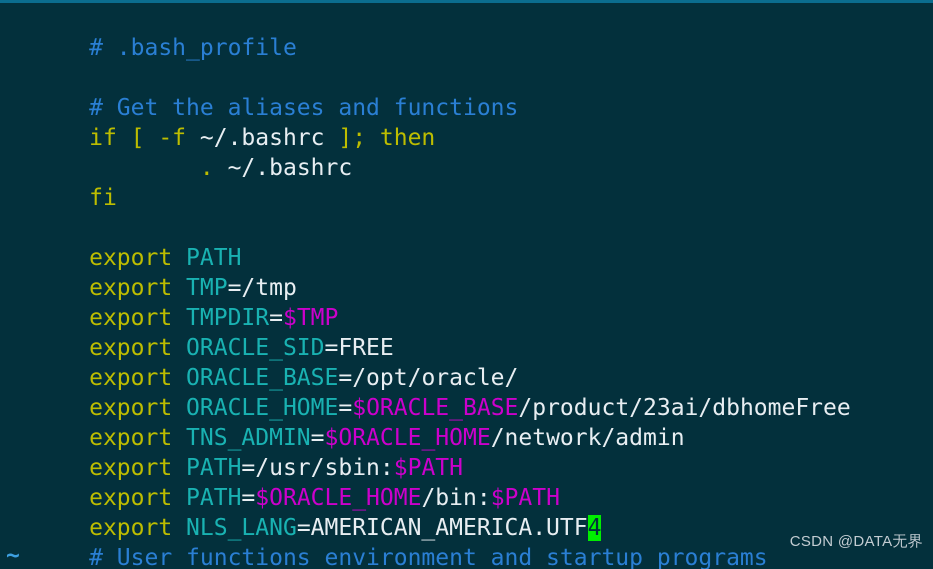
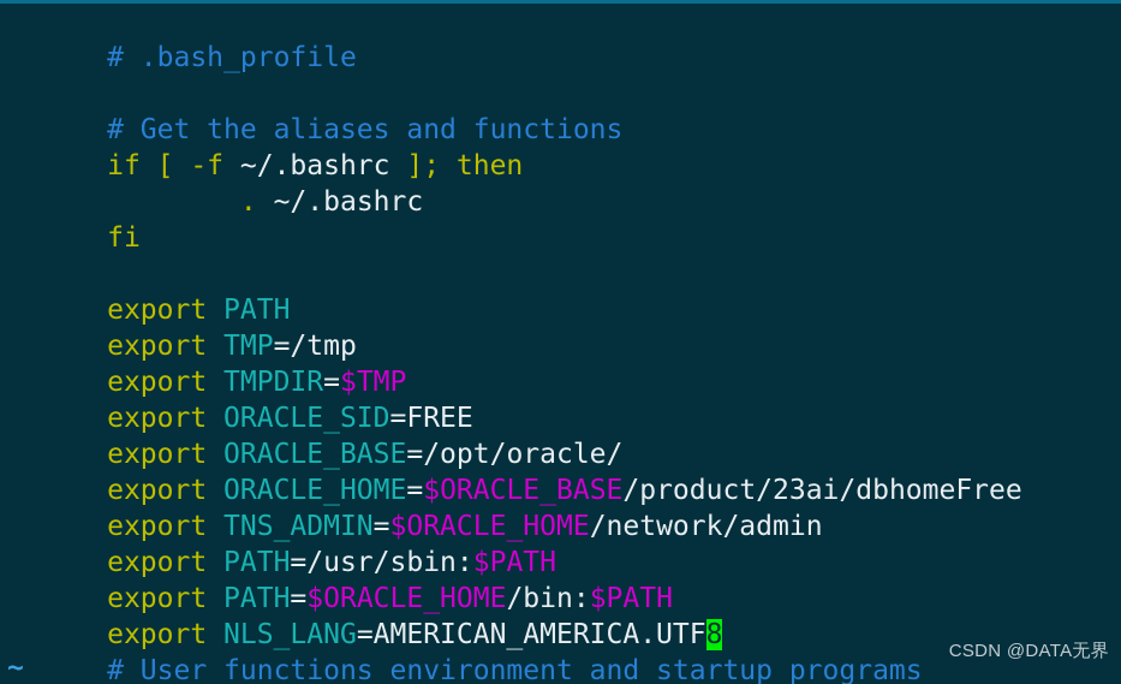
  # .bash_profile
  # Get the aliases and functions
  if [ -f ~/.bashrc ]; then
  . ~/.bashrc
  fi
  export PATH
  export TMP=/tmp
  export TMPDIR=$TMP
  export ORACLE_SID=FREE
  export ORACLE_BASE=/opt/oracle/
  export ORACLE_HOME=$ORACLE_BASE/product/23ai/dbhomeFree
  export TNS_ADMIN=$ORACLE_HOME/network/admin
  export PATH=/usr/sbin:$PATH
  export PATH=$ORACLE_HOME/bin:$PATH
- export NLS_LANG=AMERICAN_AMERICA.UTF4
+ export NLS_LANG=AMERICAN_AMERICA.UTF8
  # User functions environment and startup programs
  ~
  CSDN @DATA无界
